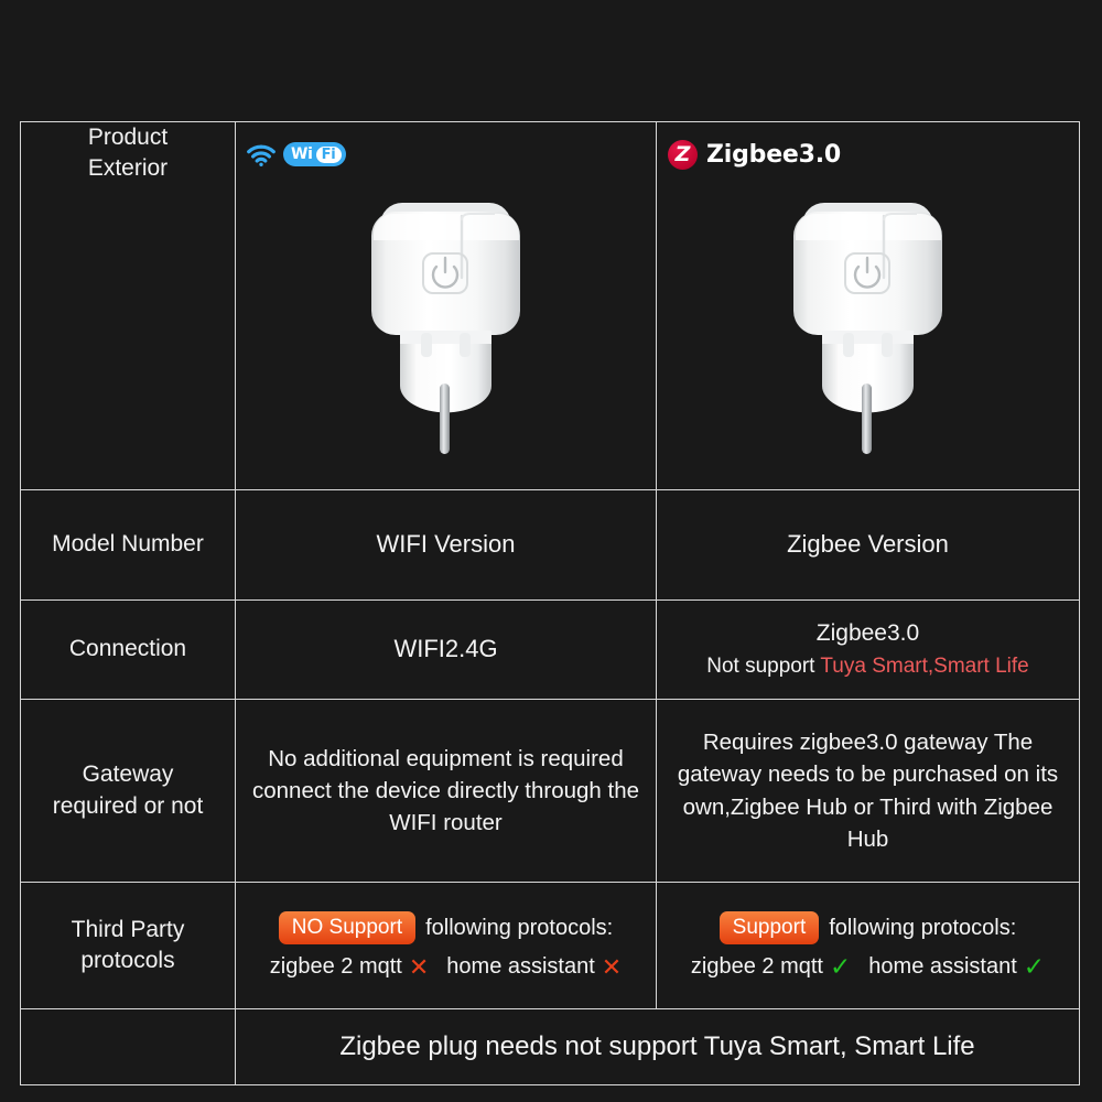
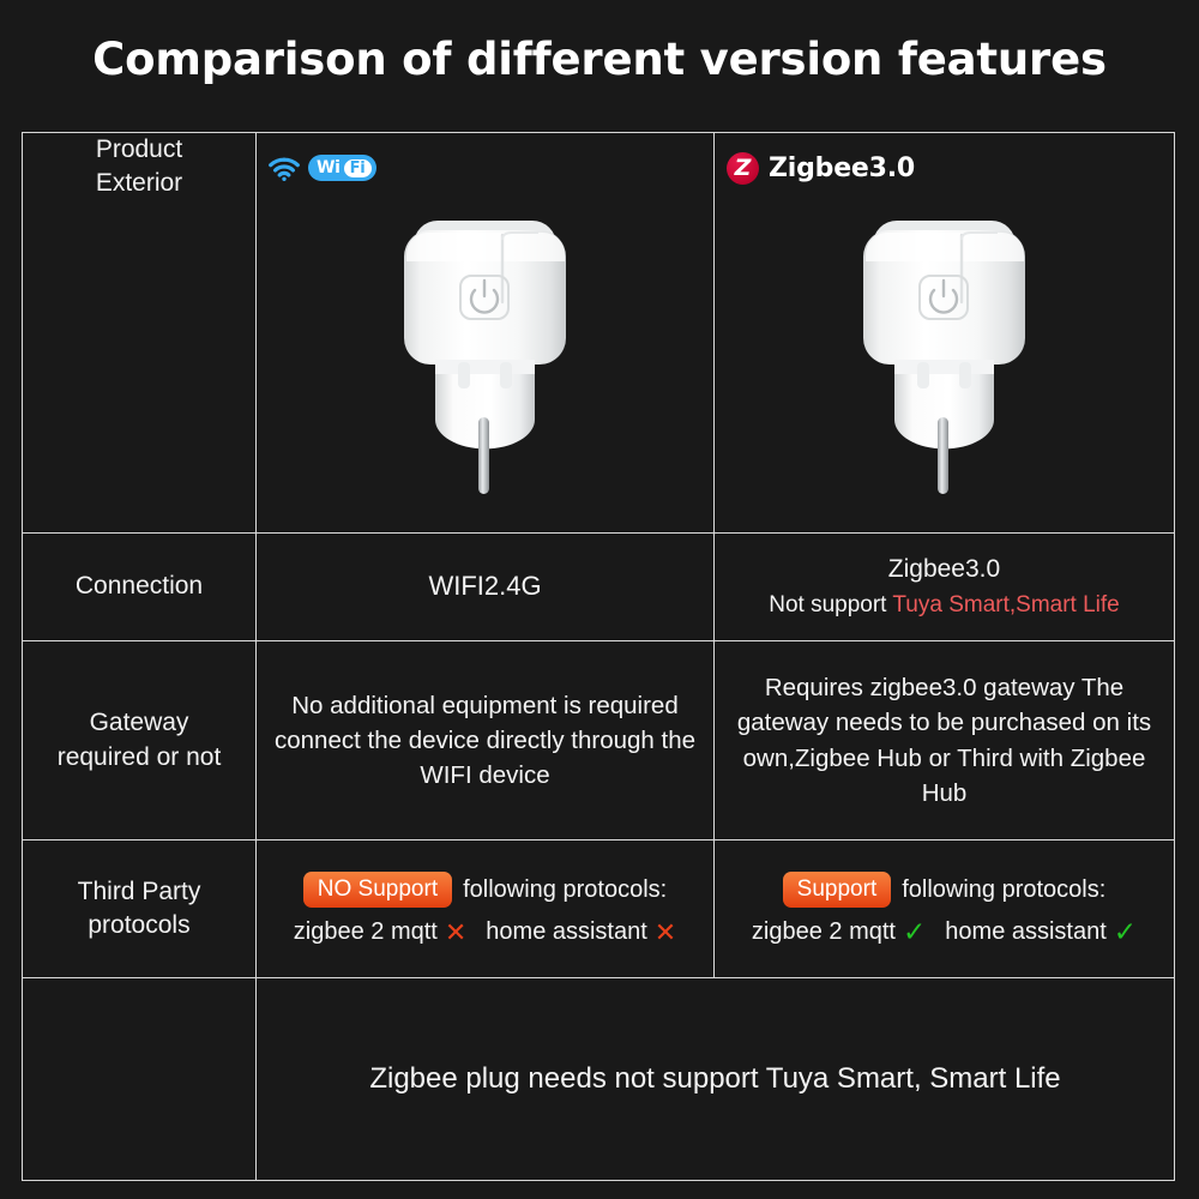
+ Comparison of different version features
  Product
  Exterior
  Wi
  Fi
  Z
  Zigbee3.0
- Model Number
- WIFI Version
- Zigbee Version
  Connection
  WIFI2.4G
  Zigbee3.0
  Not support Tuya Smart,Smart Life
  Gateway
  required or not
- No additional equipment is required connect the device directly through the WIFI router
+ No additional equipment is required connect the device directly through the WIFI device
  Requires zigbee3.0 gateway The gateway needs to be purchased on its own,Zigbee Hub or Third with Zigbee Hub
  Third Party
  protocols
  NO Support
  following protocols:
  zigbee 2 mqtt
  ✕
  home assistant
  ✕
  Support
  following protocols:
  zigbee 2 mqtt
  ✓
  home assistant
  ✓
  Zigbee plug needs not support Tuya Smart, Smart Life
